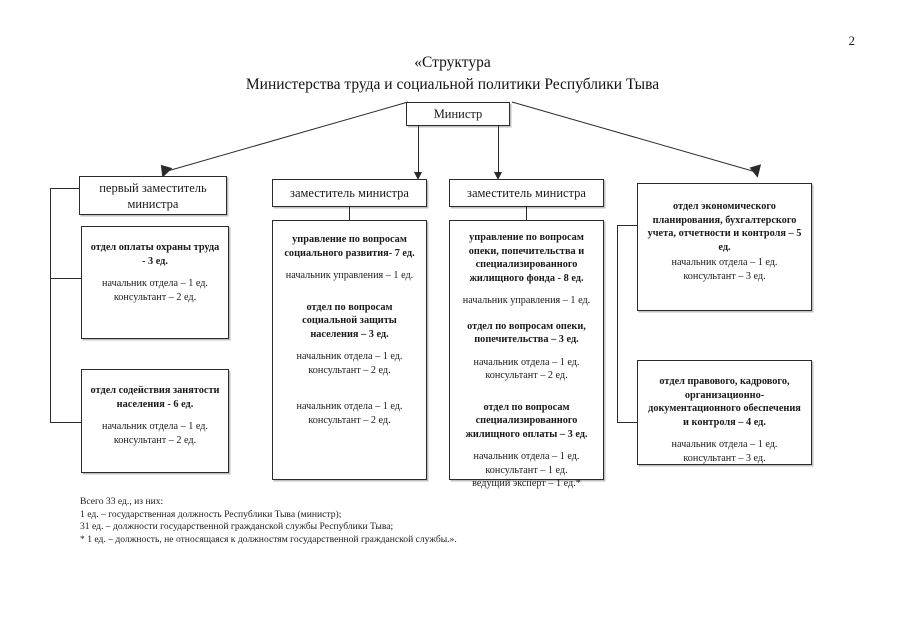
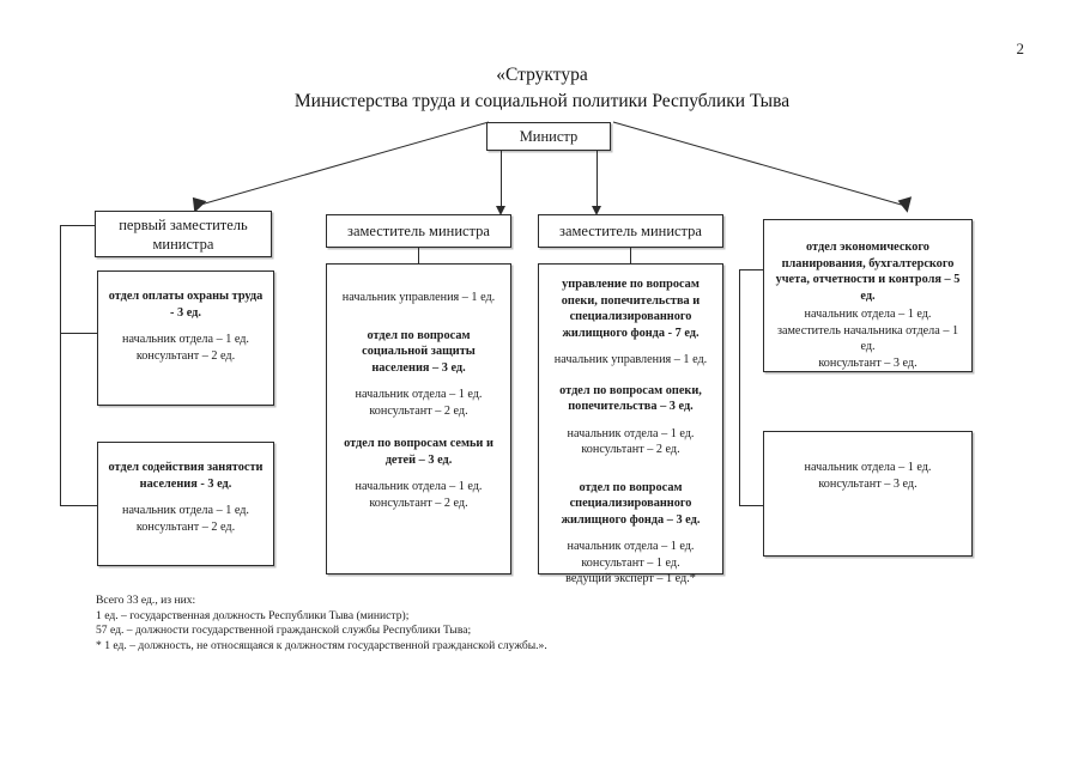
  2
  «Структура
  Министерства труда и социальной политики Республики Тыва
  Министр
  первый заместитель министра
  заместитель министра
  заместитель министра
  отдел оплаты охраны труда - 3 ед.
  начальник отдела – 1 ед.
  консультант – 2 ед.
- отдел содействия занятости населения - 6 ед.
+ отдел содействия занятости населения - 3 ед.
  начальник отдела – 1 ед.
  консультант – 2 ед.
- управление по вопросам социального развития- 7 ед.
  начальник управления – 1 ед.
  отдел по вопросам социальной защиты населения – 3 ед.
  начальник отдела – 1 ед.
  консультант – 2 ед.
+ отдел по вопросам семьи и детей – 3 ед.
  начальник отдела – 1 ед.
  консультант – 2 ед.
- управление по вопросам опеки, попечительства и специализированного жилищного фонда - 8 ед.
+ управление по вопросам опеки, попечительства и специализированного жилищного фонда - 7 ед.
  начальник управления – 1 ед.
  отдел по вопросам опеки, попечительства – 3 ед.
  начальник отдела – 1 ед.
  консультант – 2 ед.
- отдел по вопросам специализированного жилищного оплаты – 3 ед.
+ отдел по вопросам специализированного жилищного фонда – 3 ед.
  начальник отдела – 1 ед.
  консультант – 1 ед.
  ведущий эксперт – 1 ед.*
  отдел экономического планирования, бухгалтерского учета, отчетности и контроля – 5 ед.
  начальник отдела – 1 ед.
+ заместитель начальника отдела – 1 ед.
  консультант – 3 ед.
- отдел правового, кадрового, организационно-документационного обеспечения и контроля – 4 ед.
  начальник отдела – 1 ед.
  консультант – 3 ед.
  Всего 33 ед., из них:
  1 ед. – государственная должность Республики Тыва (министр);
- 31 ед. – должности государственной гражданской службы Республики Тыва;
+ 57 ед. – должности государственной гражданской службы Республики Тыва;
  * 1 ед. – должность, не относящаяся к должностям государственной гражданской службы.».
